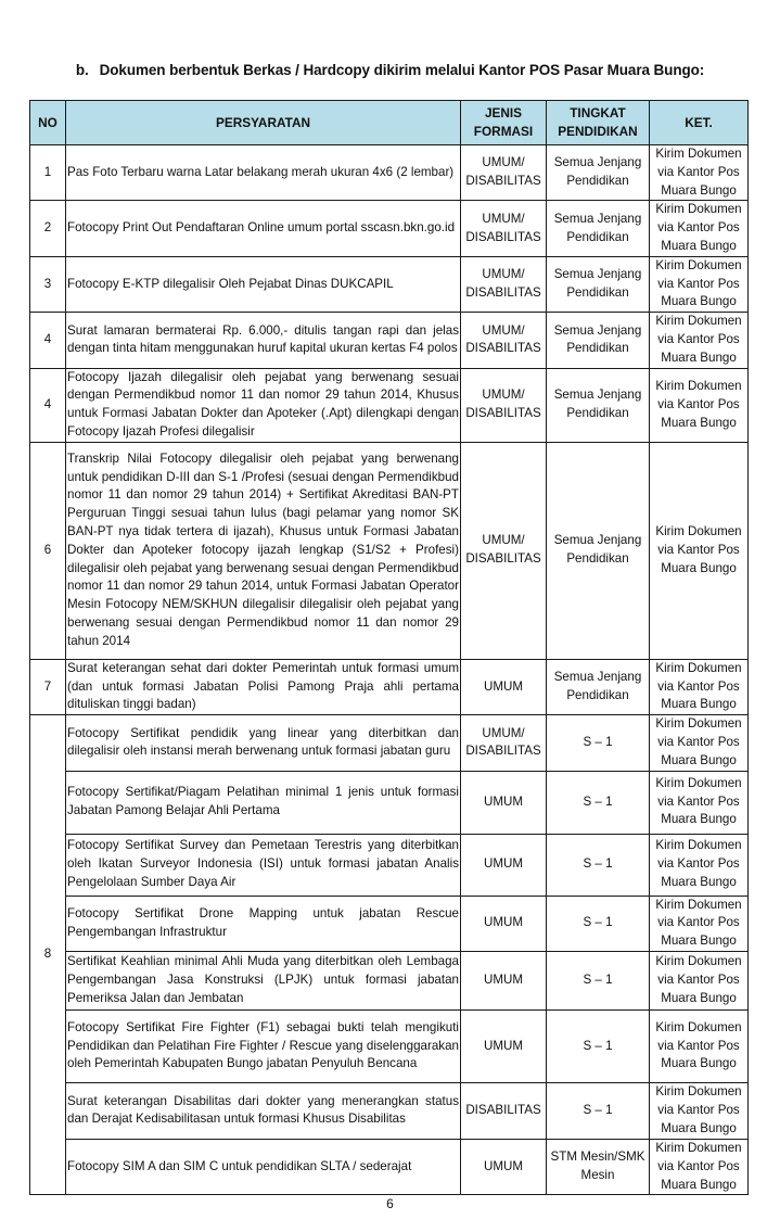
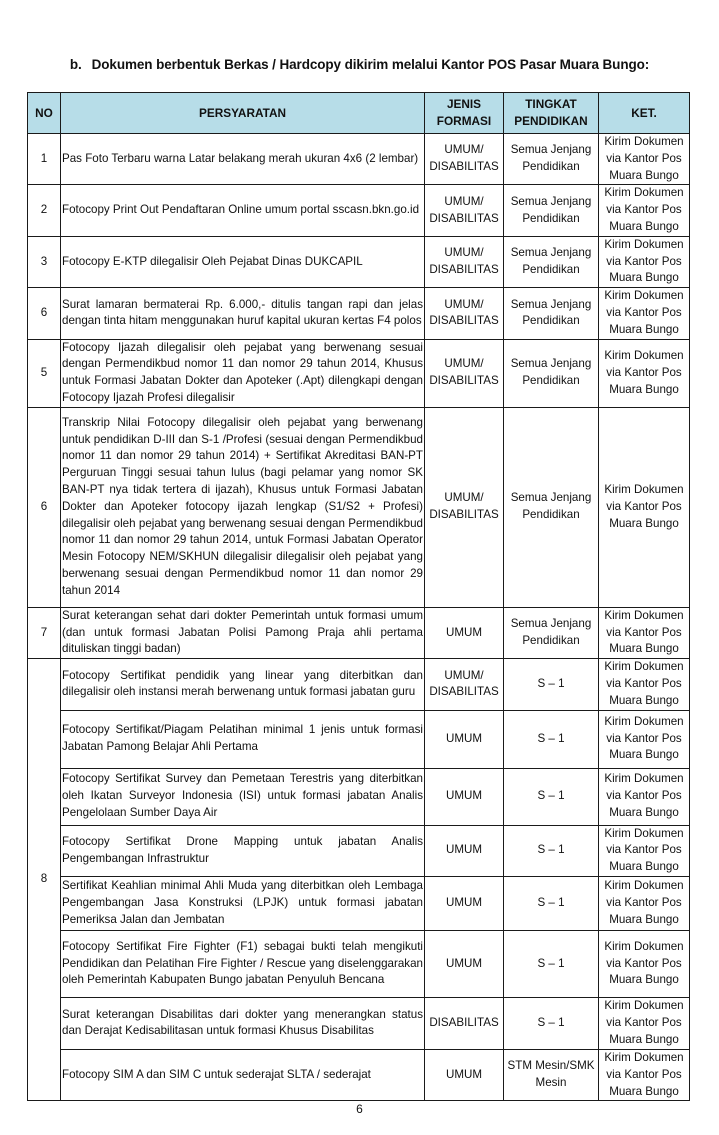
  b. Dokumen berbentuk Berkas / Hardcopy dikirim melalui Kantor POS Pasar Muara Bungo:
  NO	PERSYARATAN	JENIS FORMASI	TINGKAT PENDIDIKAN	KET.
  1	Pas Foto Terbaru warna Latar belakang merah ukuran 4x6 (2 lembar)	UMUM/ DISABILITAS	Semua Jenjang Pendidikan	Kirim Dokumen via Kantor Pos Muara Bungo
  2	Fotocopy Print Out Pendaftaran Online umum portal sscasn.bkn.go.id	UMUM/ DISABILITAS	Semua Jenjang Pendidikan	Kirim Dokumen via Kantor Pos Muara Bungo
  3	Fotocopy E-KTP dilegalisir Oleh Pejabat Dinas DUKCAPIL	UMUM/ DISABILITAS	Semua Jenjang Pendidikan	Kirim Dokumen via Kantor Pos Muara Bungo
- 4	Surat lamaran bermaterai Rp. 6.000,- ditulis tangan rapi dan jelas dengan tinta hitam menggunakan huruf kapital ukuran kertas F4 polos	UMUM/ DISABILITAS	Semua Jenjang Pendidikan	Kirim Dokumen via Kantor Pos Muara Bungo
+ 6	Surat lamaran bermaterai Rp. 6.000,- ditulis tangan rapi dan jelas dengan tinta hitam menggunakan huruf kapital ukuran kertas F4 polos	UMUM/ DISABILITAS	Semua Jenjang Pendidikan	Kirim Dokumen via Kantor Pos Muara Bungo
- 4	Fotocopy Ijazah dilegalisir oleh pejabat yang berwenang sesuai dengan Permendikbud nomor 11 dan nomor 29 tahun 2014, Khusus untuk Formasi Jabatan Dokter dan Apoteker (.Apt) dilengkapi dengan Fotocopy Ijazah Profesi dilegalisir	UMUM/ DISABILITAS	Semua Jenjang Pendidikan	Kirim Dokumen via Kantor Pos Muara Bungo
+ 5	Fotocopy Ijazah dilegalisir oleh pejabat yang berwenang sesuai dengan Permendikbud nomor 11 dan nomor 29 tahun 2014, Khusus untuk Formasi Jabatan Dokter dan Apoteker (.Apt) dilengkapi dengan Fotocopy Ijazah Profesi dilegalisir	UMUM/ DISABILITAS	Semua Jenjang Pendidikan	Kirim Dokumen via Kantor Pos Muara Bungo
  6	Transkrip Nilai Fotocopy dilegalisir oleh pejabat yang berwenang untuk pendidikan D-III dan S-1 /Profesi (sesuai dengan Permendikbud nomor 11 dan nomor 29 tahun 2014) + Sertifikat Akreditasi BAN-PT Perguruan Tinggi sesuai tahun lulus (bagi pelamar yang nomor SK BAN-PT nya tidak tertera di ijazah), Khusus untuk Formasi Jabatan Dokter dan Apoteker fotocopy ijazah lengkap (S1/S2 + Profesi) dilegalisir oleh pejabat yang berwenang sesuai dengan Permendikbud nomor 11 dan nomor 29 tahun 2014, untuk Formasi Jabatan Operator Mesin Fotocopy NEM/SKHUN dilegalisir dilegalisir oleh pejabat yang berwenang sesuai dengan Permendikbud nomor 11 dan nomor 29 tahun 2014	UMUM/ DISABILITAS	Semua Jenjang Pendidikan	Kirim Dokumen via Kantor Pos Muara Bungo
  7	Surat keterangan sehat dari dokter Pemerintah untuk formasi umum (dan untuk formasi Jabatan Polisi Pamong Praja ahli pertama dituliskan tinggi badan)	UMUM	Semua Jenjang Pendidikan	Kirim Dokumen via Kantor Pos Muara Bungo
  8	Fotocopy Sertifikat pendidik yang linear yang diterbitkan dan dilegalisir oleh instansi merah berwenang untuk formasi jabatan guru	UMUM/ DISABILITAS	S – 1	Kirim Dokumen via Kantor Pos Muara Bungo
  Fotocopy Sertifikat/Piagam Pelatihan minimal 1 jenis untuk formasi Jabatan Pamong Belajar Ahli Pertama	UMUM	S – 1	Kirim Dokumen via Kantor Pos Muara Bungo
  Fotocopy Sertifikat Survey dan Pemetaan Terestris yang diterbitkan oleh Ikatan Surveyor Indonesia (ISI) untuk formasi jabatan Analis Pengelolaan Sumber Daya Air	UMUM	S – 1	Kirim Dokumen via Kantor Pos Muara Bungo
- Fotocopy Sertifikat Drone Mapping untuk jabatan Rescue Pengembangan Infrastruktur	UMUM	S – 1	Kirim Dokumen via Kantor Pos Muara Bungo
+ Fotocopy Sertifikat Drone Mapping untuk jabatan Analis Pengembangan Infrastruktur	UMUM	S – 1	Kirim Dokumen via Kantor Pos Muara Bungo
  Sertifikat Keahlian minimal Ahli Muda yang diterbitkan oleh Lembaga Pengembangan Jasa Konstruksi (LPJK) untuk formasi jabatan Pemeriksa Jalan dan Jembatan	UMUM	S – 1	Kirim Dokumen via Kantor Pos Muara Bungo
  Fotocopy Sertifikat Fire Fighter (F1) sebagai bukti telah mengikuti Pendidikan dan Pelatihan Fire Fighter / Rescue yang diselenggarakan oleh Pemerintah Kabupaten Bungo jabatan Penyuluh Bencana	UMUM	S – 1	Kirim Dokumen via Kantor Pos Muara Bungo
  Surat keterangan Disabilitas dari dokter yang menerangkan status dan Derajat Kedisabilitasan untuk formasi Khusus Disabilitas	DISABILITAS	S – 1	Kirim Dokumen via Kantor Pos Muara Bungo
- Fotocopy SIM A dan SIM C untuk pendidikan SLTA / sederajat	UMUM	STM Mesin/SMK Mesin	Kirim Dokumen via Kantor Pos Muara Bungo
+ Fotocopy SIM A dan SIM C untuk sederajat SLTA / sederajat	UMUM	STM Mesin/SMK Mesin	Kirim Dokumen via Kantor Pos Muara Bungo
  6
